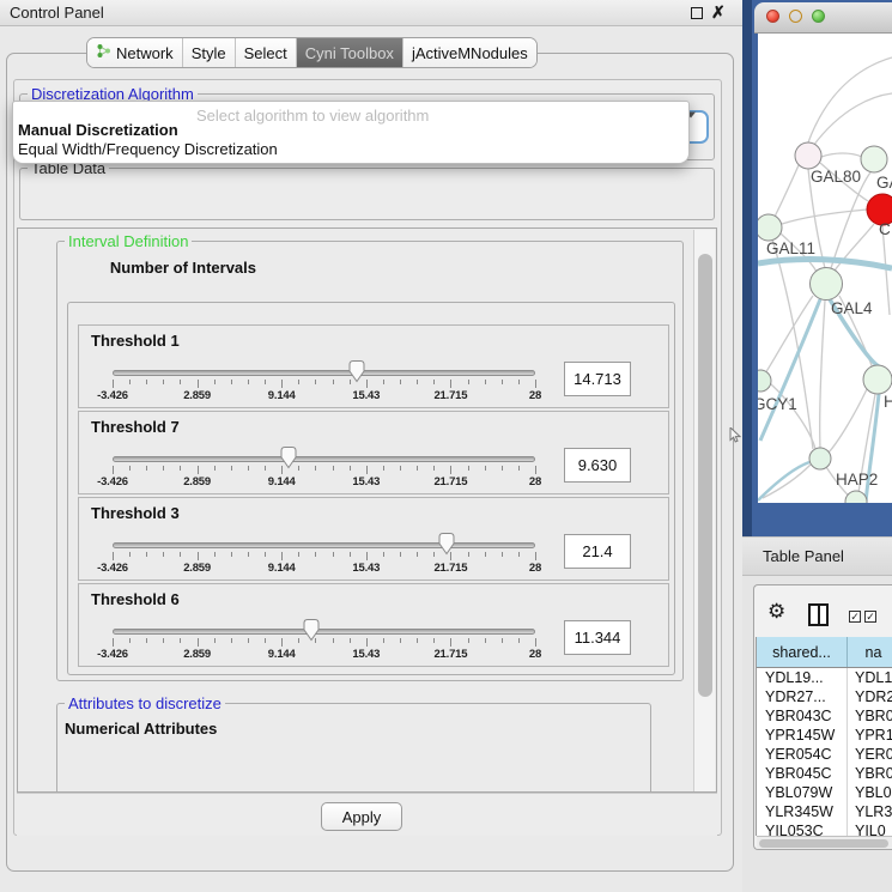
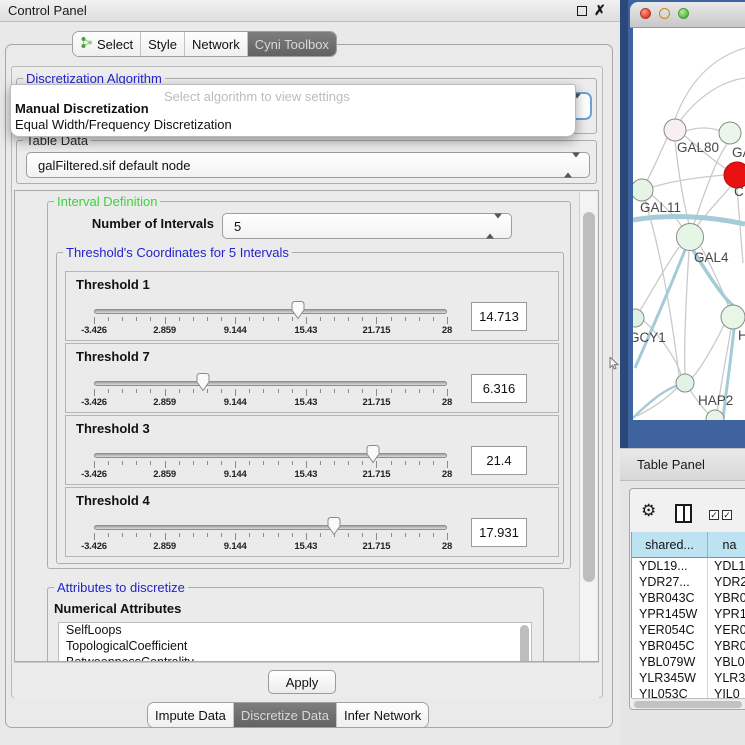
  Control Panel
  ✗
- Network
+ Select
  Style
- Select
+ Network
  Cyni Toolbox
- jActiveMNodules
  Discretization Algorithm
- Select algorithm to view algorithm
+ Select algorithm to view settings
  Manual Discretization
  Equal Width/Frequency Discretization
  Table Data
+ galFiltered.sif default node
  Interval Definition
  Number of Intervals
+ 5
+ Threshold's Coordinates for 5 Intervals
  Threshold 1
  -3.426
  2.859
  9.144
  15.43
  21.715
  28
  14.713
  Threshold 7
  -3.426
  2.859
  9.144
  15.43
  21.715
  28
- 9.630
+ 6.316
  Threshold 3
  -3.426
  2.859
  9.144
  15.43
  21.715
  28
  21.4
- Threshold 6
+ Threshold 4
  -3.426
  2.859
  9.144
  15.43
  21.715
  28
- 11.344
+ 17.931
  Attributes to discretize
  Numerical Attributes
+ SelfLoops
+ TopologicalCoefficient
  Apply
+ Impute Data
+ Discretize Data
+ Infer Network
  GAL80
  C
  GAL11
  GAL4
  GCY1
  H
  HAP2
  Table Panel
  ⚙
  ✓
  ✓
  shared...
  na
  YDL19...
  YDL1
  YDR27...
  YDR2
  YBR043C
  YBR0
  YPR145W
  YPR1
  YER054C
  YER0
  YBR045C
  YBR0
  YBL079W
  YBL0
  YLR345W
  YLR3
  YIL053C
  YIL0
